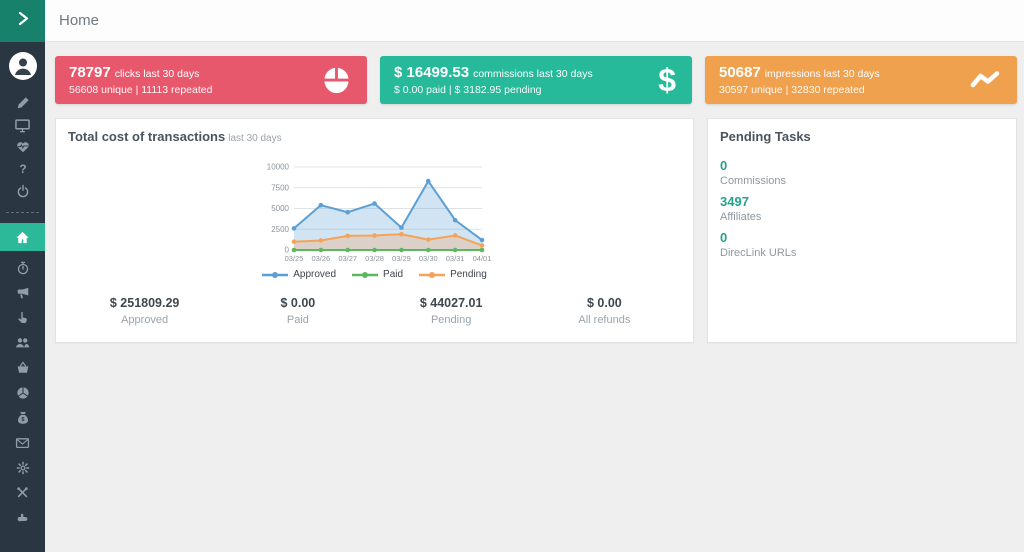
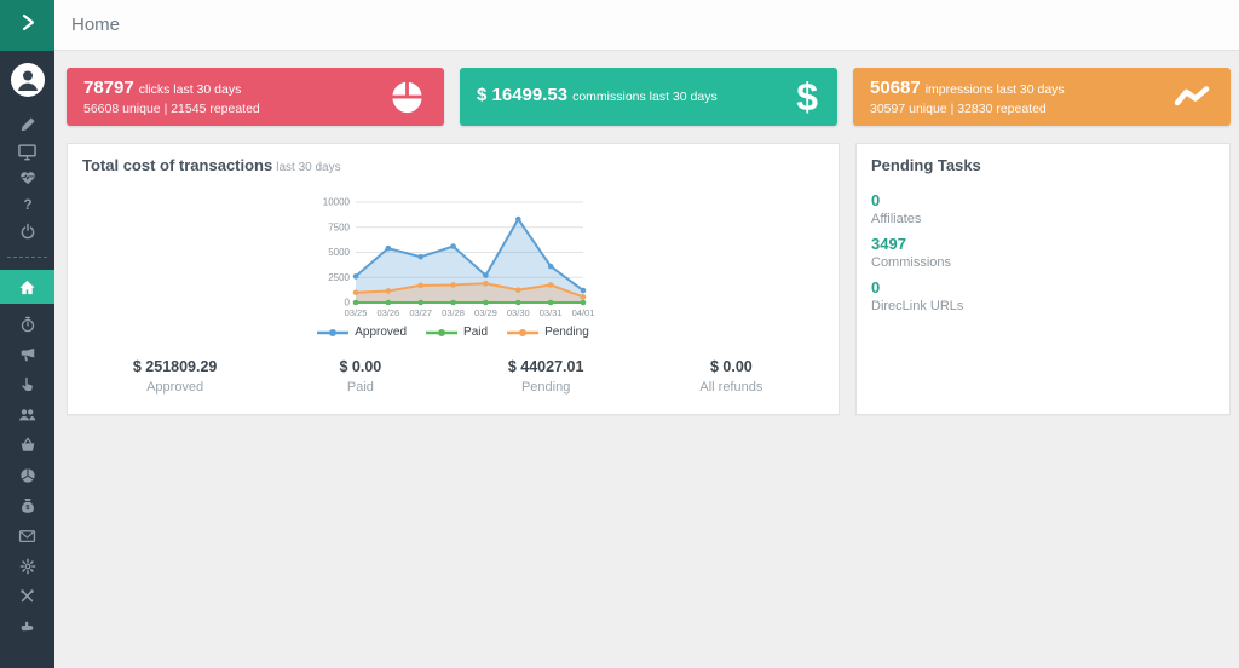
  ?
  Home
  78797 clicks last 30 days
- 56608 unique | 11113 repeated
+ 56608 unique | 21545 repeated
  $ 16499.53 commissions last 30 days
- $ 0.00 paid | $ 3182.95 pending
  $
  50687 impressions last 30 days
  30597 unique | 32830 repeated
  Total cost of transactions last 30 days
  0
  2500
  5000
  7500
  10000
  03/25
  03/26
  03/27
  03/28
  03/29
  03/30
  03/31
  04/01
  Approved
  Paid
  Pending
  $ 251809.29
  Approved
  $ 0.00
  Paid
  $ 44027.01
  Pending
  $ 0.00
  All refunds
  Pending Tasks
  0
- Commissions
+ Affiliates
  3497
- Affiliates
+ Commissions
  0
  DirecLink URLs
